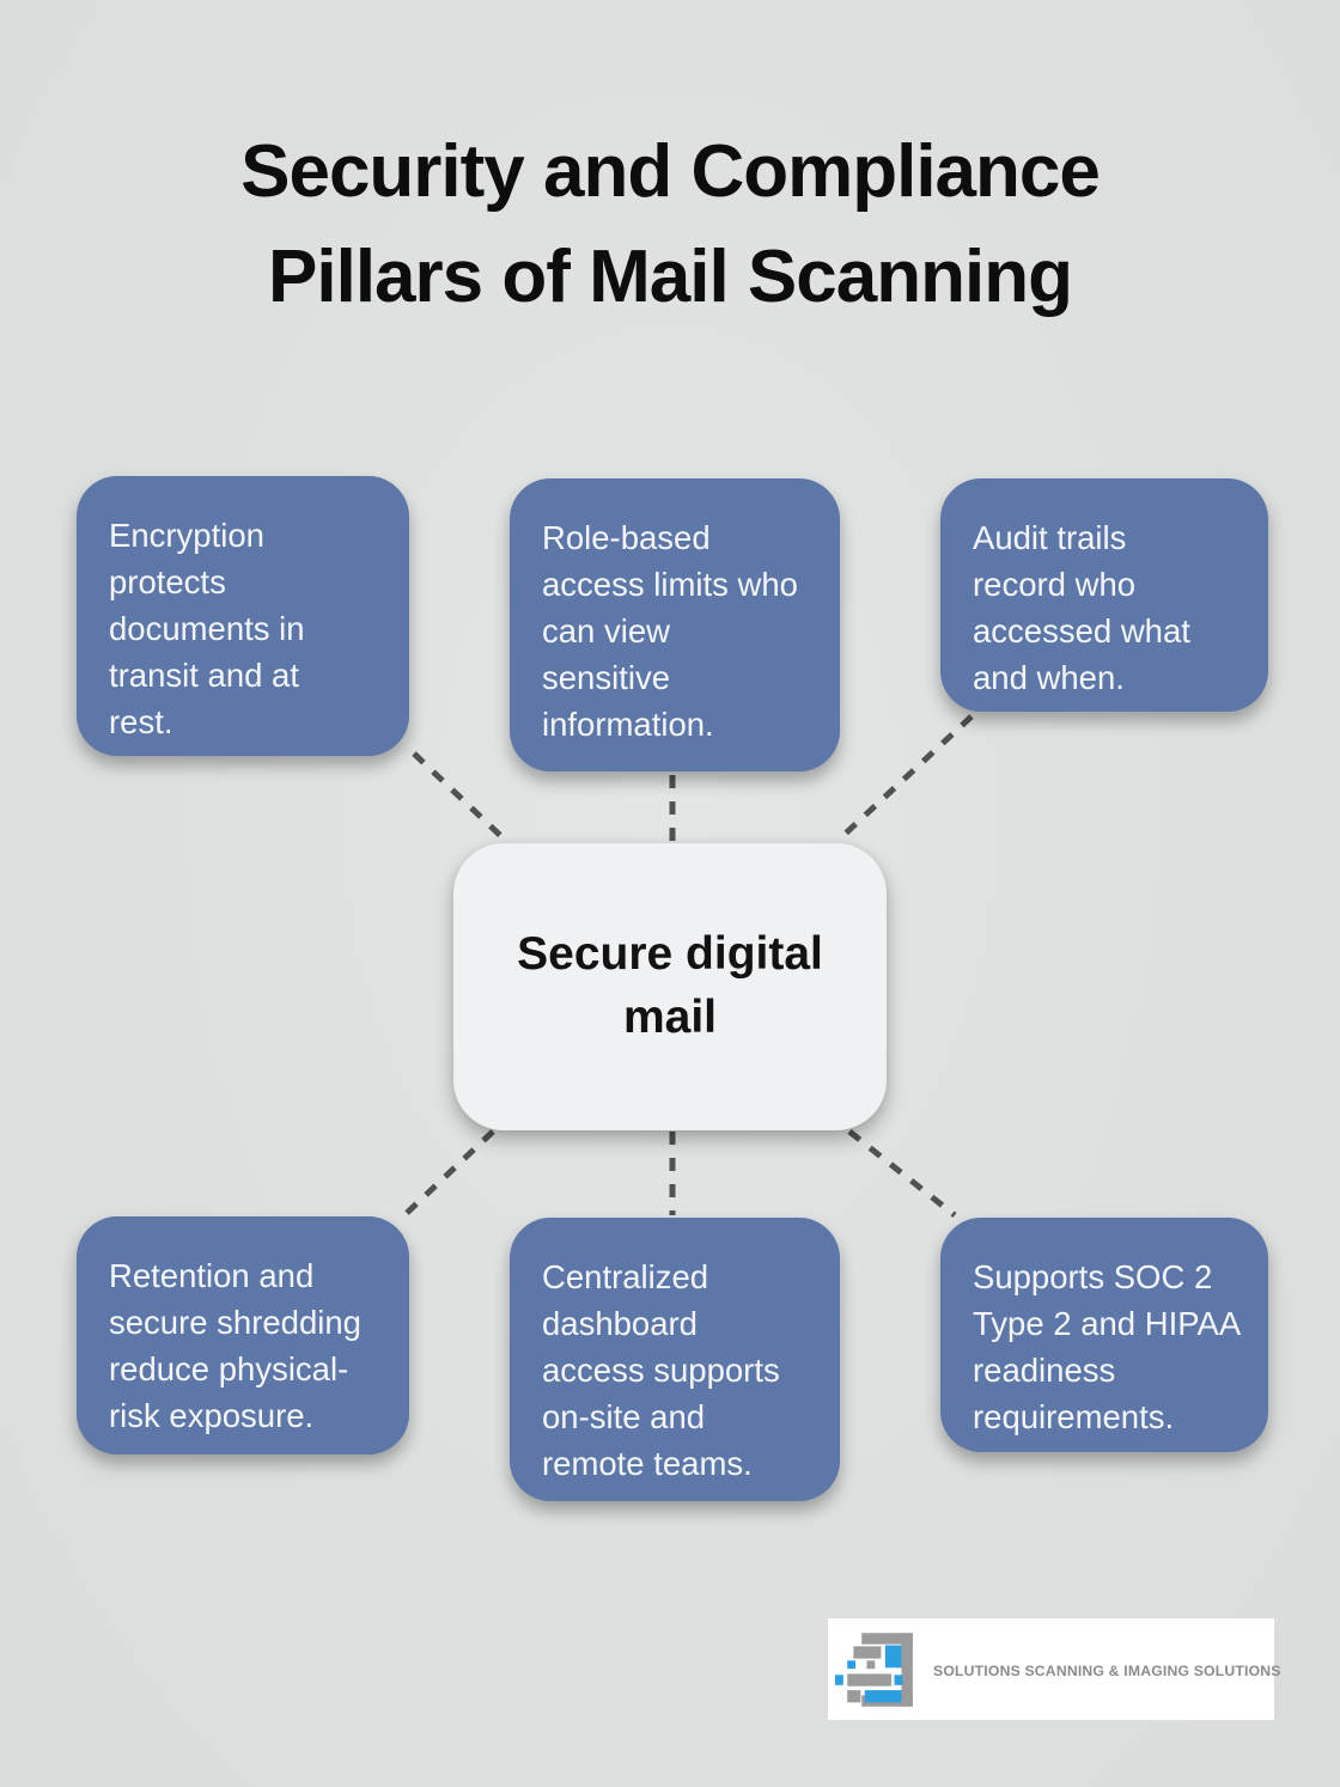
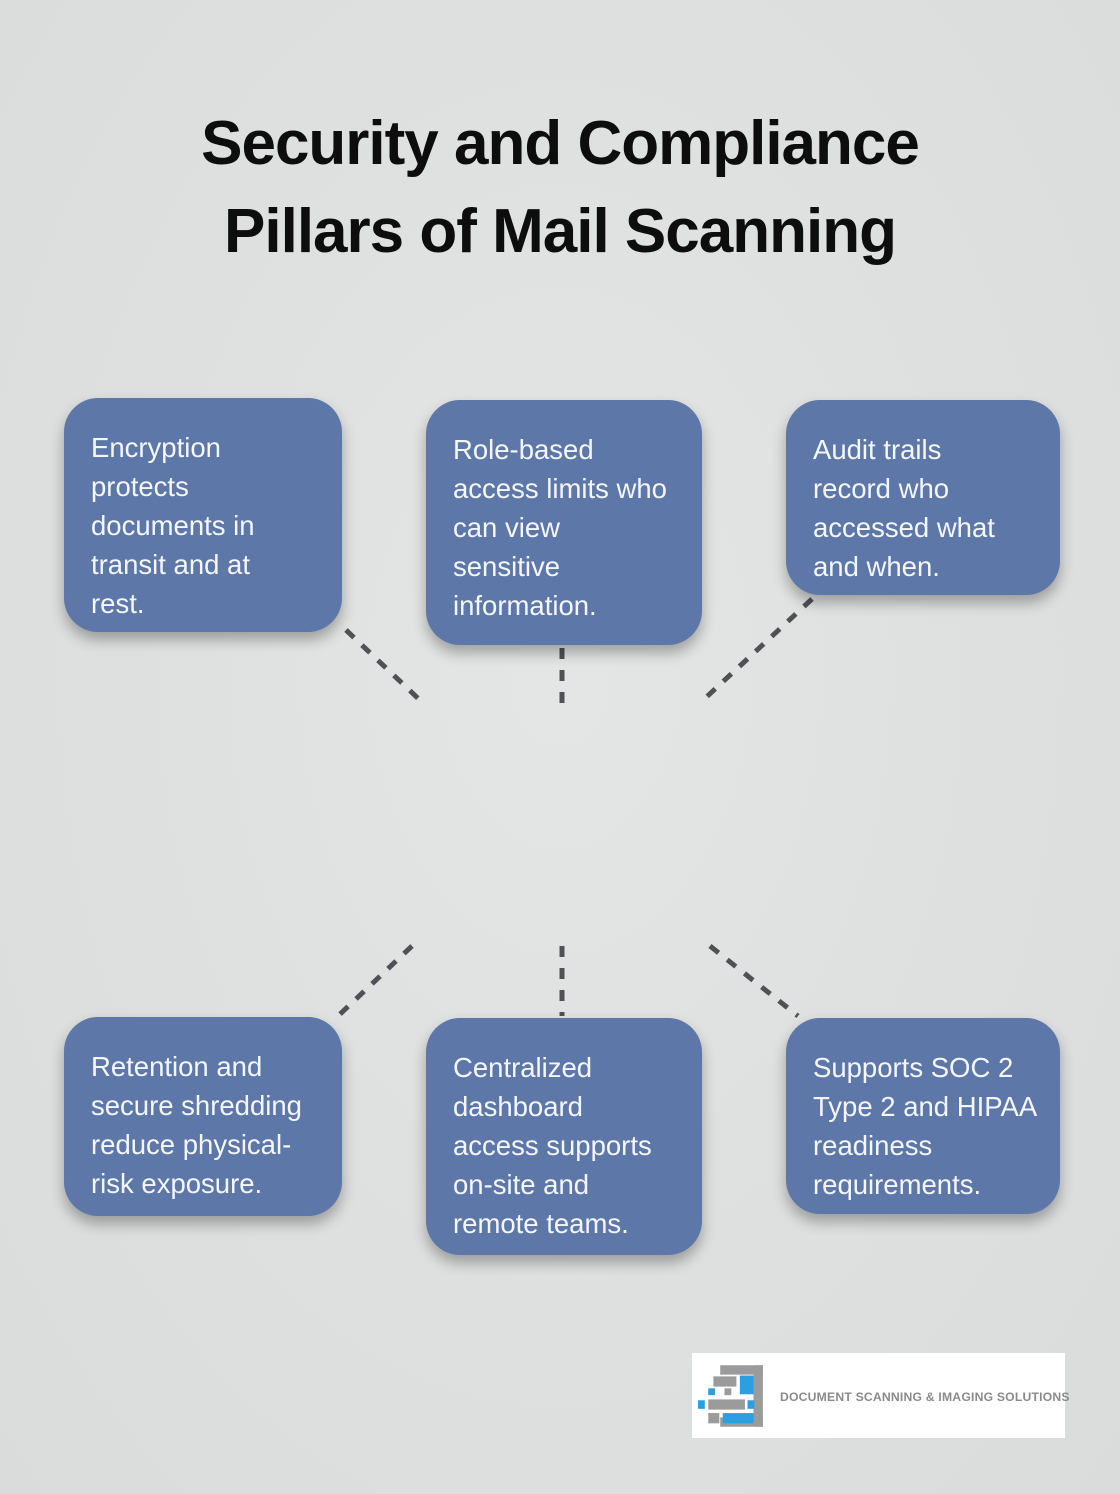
  Security and Compliance
  Pillars of Mail Scanning
  Encryption
  protects
  documents in
  transit and at
  rest.
  Role-based
  access limits who
  can view
  sensitive
  information.
  Audit trails
  record who
  accessed what
  and when.
  Retention and
  secure shredding
  reduce physical-
  risk exposure.
  Centralized
  dashboard
  access supports
  on-site and
  remote teams.
  Supports SOC 2
  Type 2 and HIPAA
  readiness
  requirements.
- Secure digital
- mail
- SOLUTIONS SCANNING & IMAGING SOLUTIONS
+ DOCUMENT SCANNING & IMAGING SOLUTIONS
